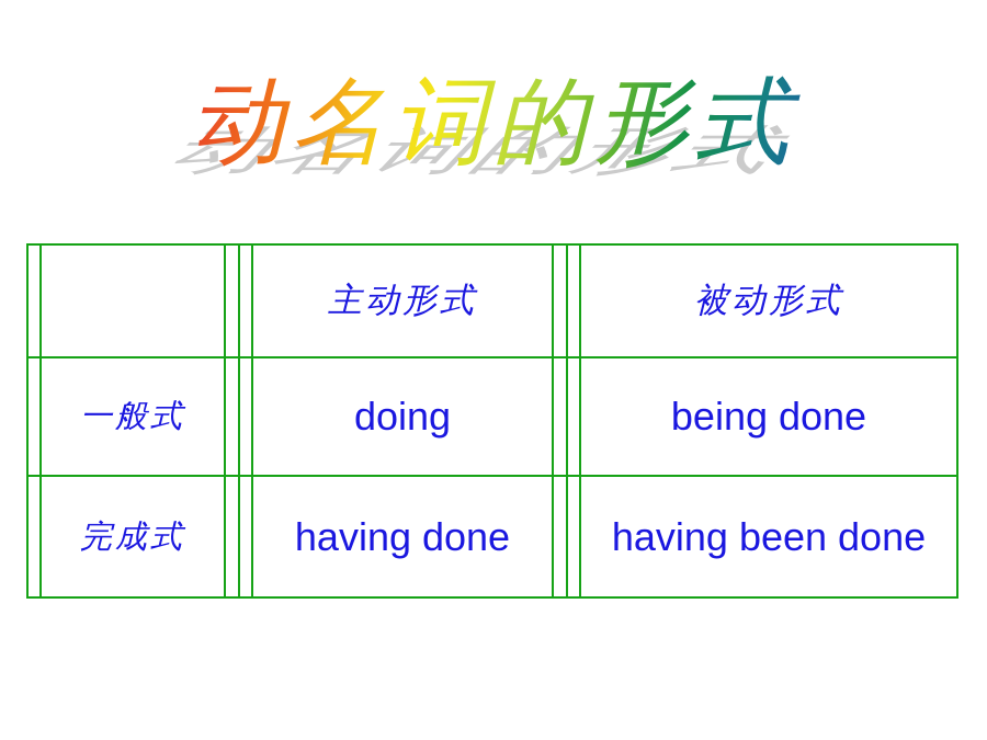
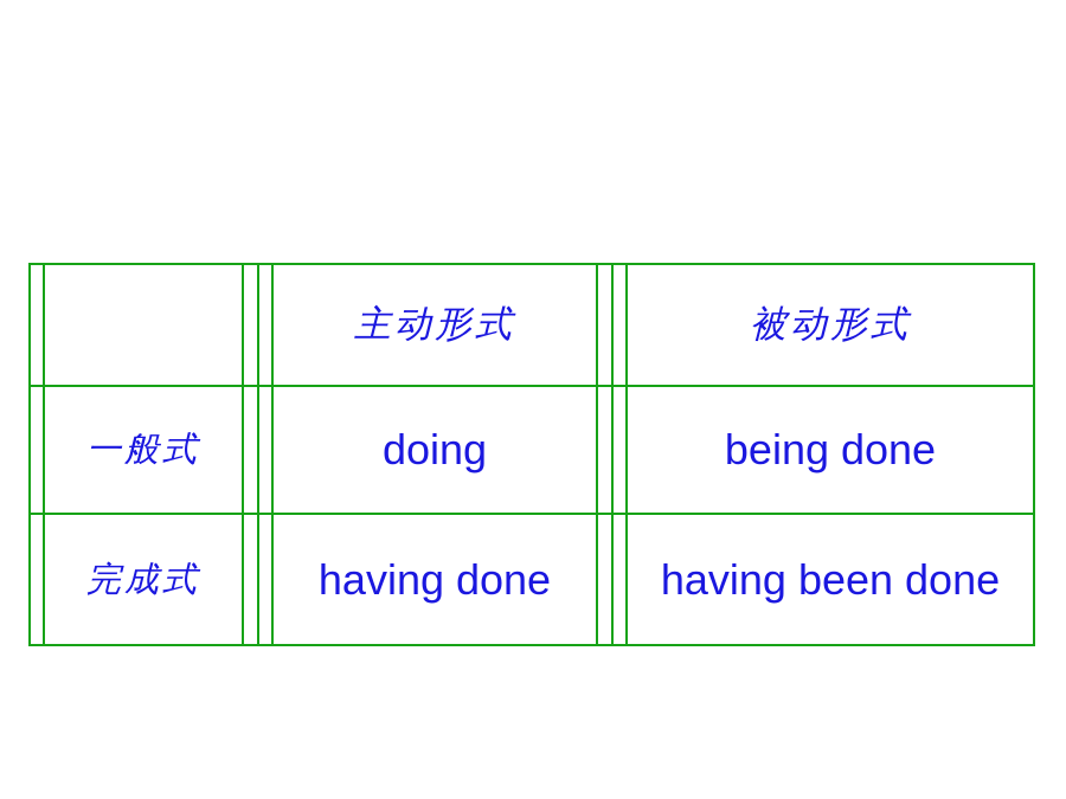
- 动名词的形式
  				主动形式			被动形式
  	一般式			doing			being done
  	完成式			having done			having been done
